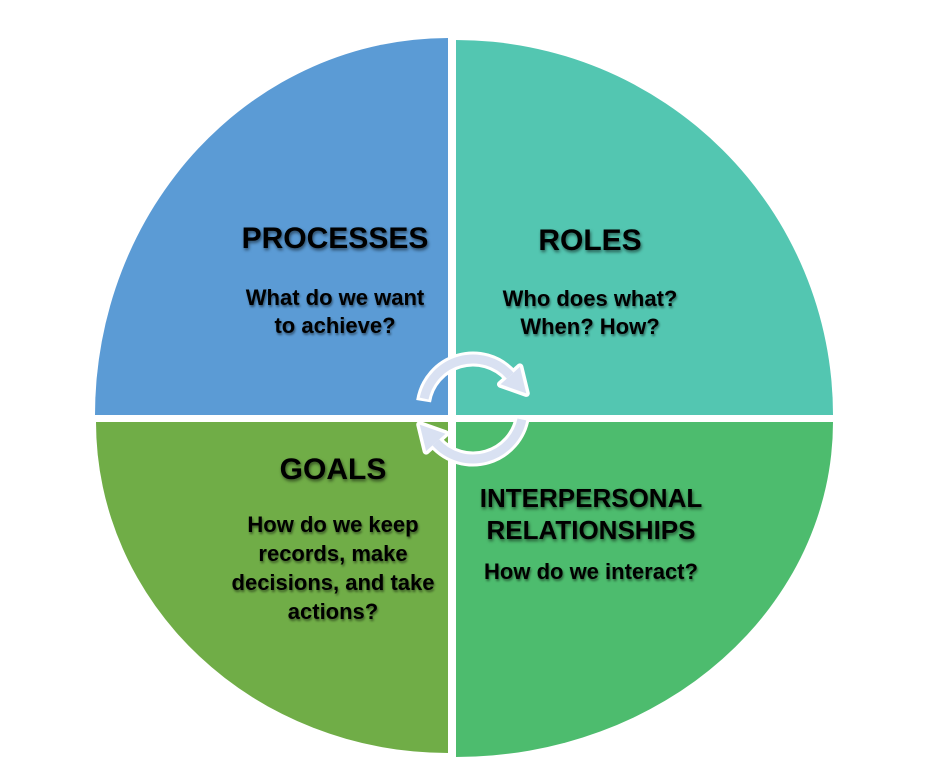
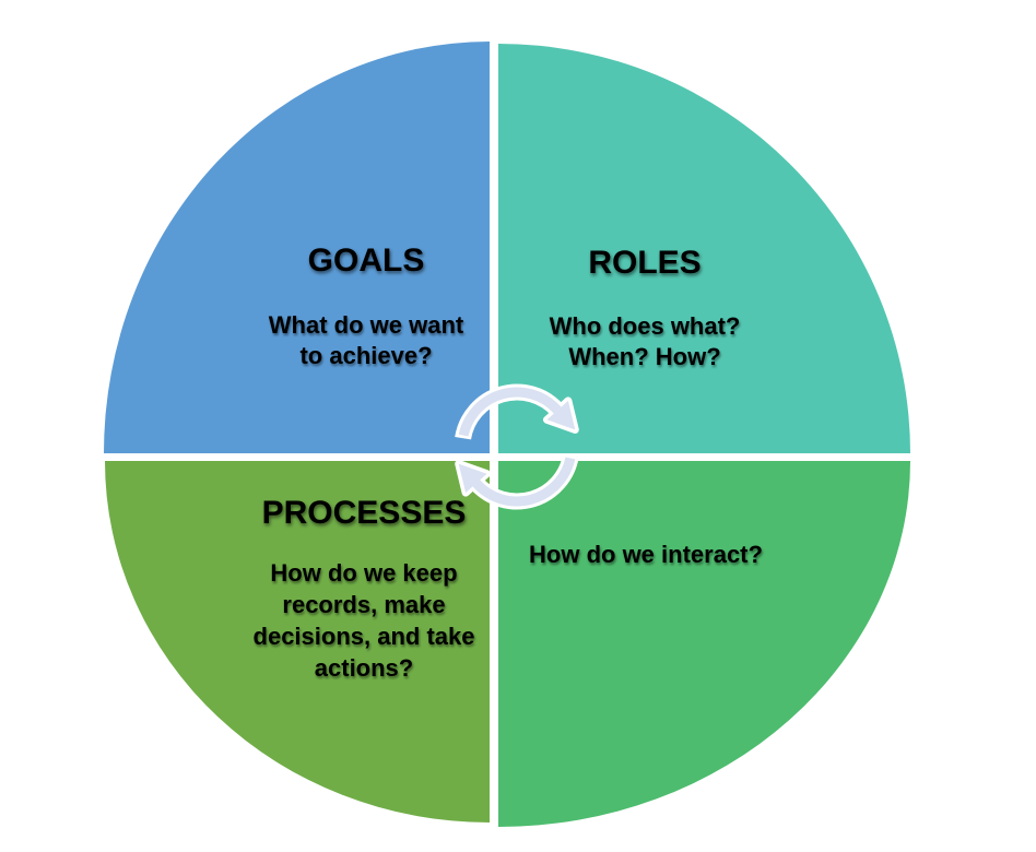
- PROCESSES
+ GOALS
  What do we want
  to achieve?
  ROLES
  Who does what?
  When? How?
- GOALS
+ PROCESSES
  How do we keep
  records, make
  decisions, and take
  actions?
- INTERPERSONAL
- RELATIONSHIPS
  How do we interact?
